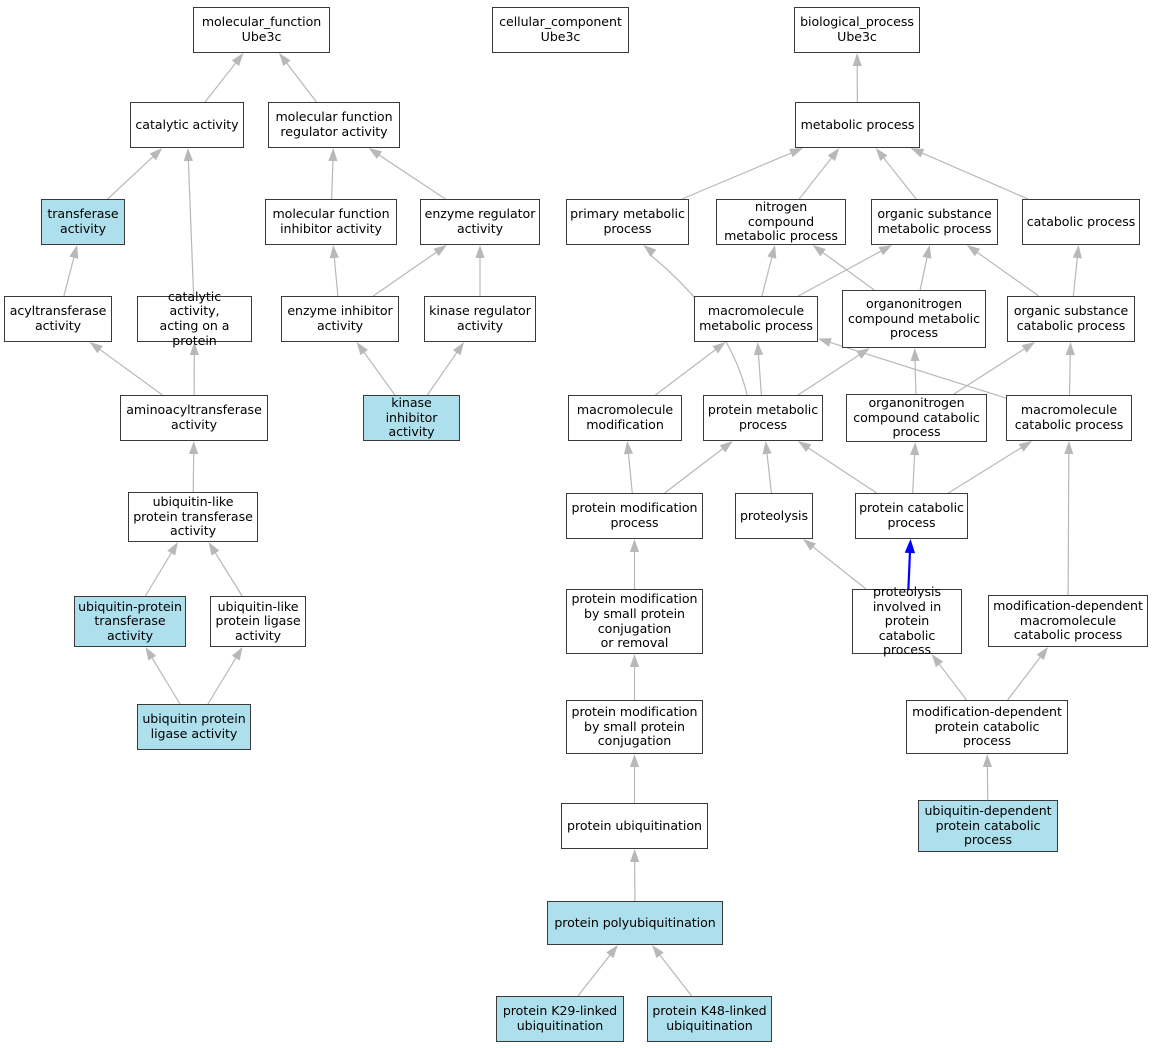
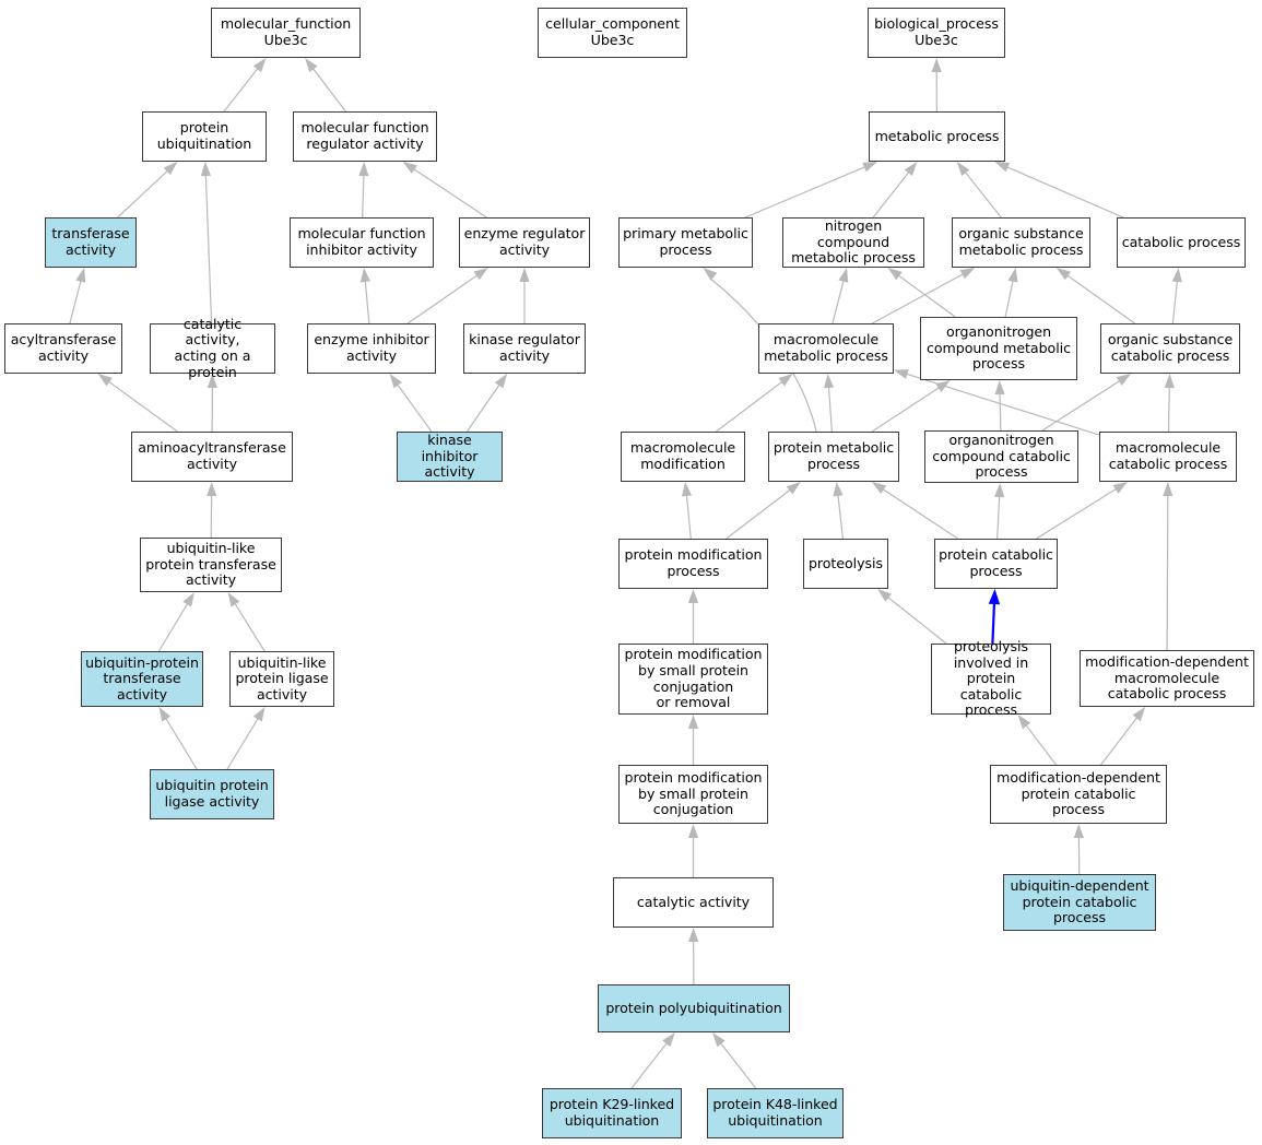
  molecular_function
  Ube3c
  cellular_component
  Ube3c
  biological_process
  Ube3c
- catalytic activity
+ protein ubiquitination
  molecular function
  regulator activity
  metabolic process
  transferase
  activity
  molecular function
  inhibitor activity
  enzyme regulator
  activity
  primary metabolic
  process
  nitrogen compound
  metabolic process
  organic substance
  metabolic process
  catabolic process
  acyltransferase
  activity
  catalytic activity,
  acting on a
  protein
  enzyme inhibitor
  activity
  kinase regulator
  activity
  macromolecule
  metabolic process
  organonitrogen
  compound metabolic
  process
  organic substance
  catabolic process
  aminoacyltransferase
  activity
  kinase inhibitor
  activity
  macromolecule
  modification
  protein metabolic
  process
  organonitrogen
  compound catabolic
  process
  macromolecule
  catabolic process
  ubiquitin-like
  protein transferase
  activity
  protein modification
  process
  proteolysis
  protein catabolic
  process
  ubiquitin-protein
  transferase
  activity
  ubiquitin-like
  protein ligase
  activity
  protein modification
  by small protein
  conjugation
  or removal
  proteolysis
  involved in
  protein catabolic
  process
  modification-dependent
  macromolecule
  catabolic process
  ubiquitin protein
  ligase activity
  protein modification
  by small protein
  conjugation
  modification-dependent
  protein catabolic
  process
- protein ubiquitination
+ catalytic activity
  ubiquitin-dependent
  protein catabolic
  process
  protein polyubiquitination
  protein K29-linked
  ubiquitination
  protein K48-linked
  ubiquitination
